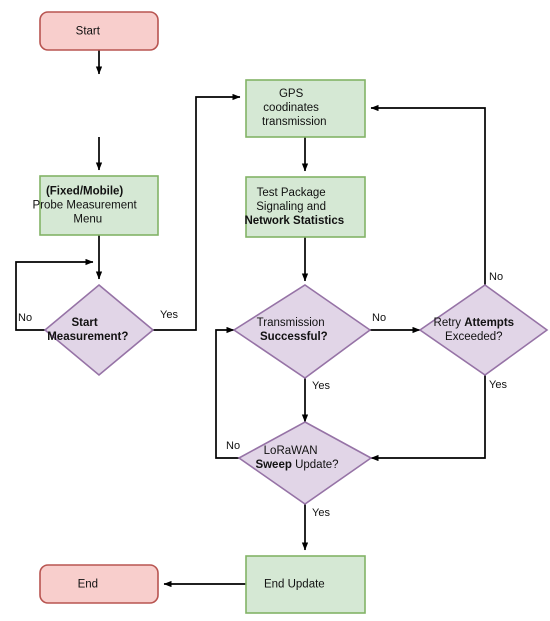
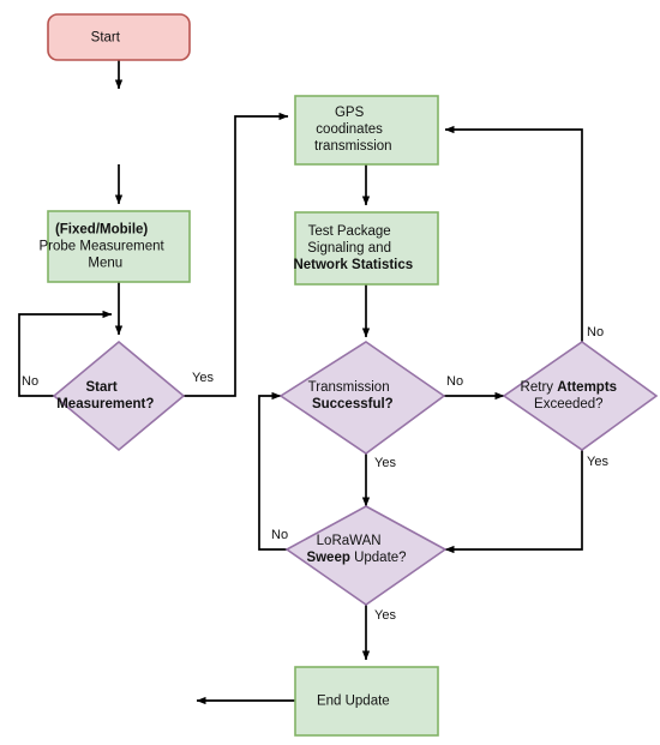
  No
  Yes
  No
  Yes
  No
  Yes
  No
  Yes
  Start
  (Fixed/Mobile) Probe Measurement Menu
  Start Measurement?
  GPS coodinates transmission
  Test Package Signaling and Network Statistics
  Transmission Successful?
  Retry Attempts Exceeded?
  LoRaWAN Sweep Update?
  End Update
- End
